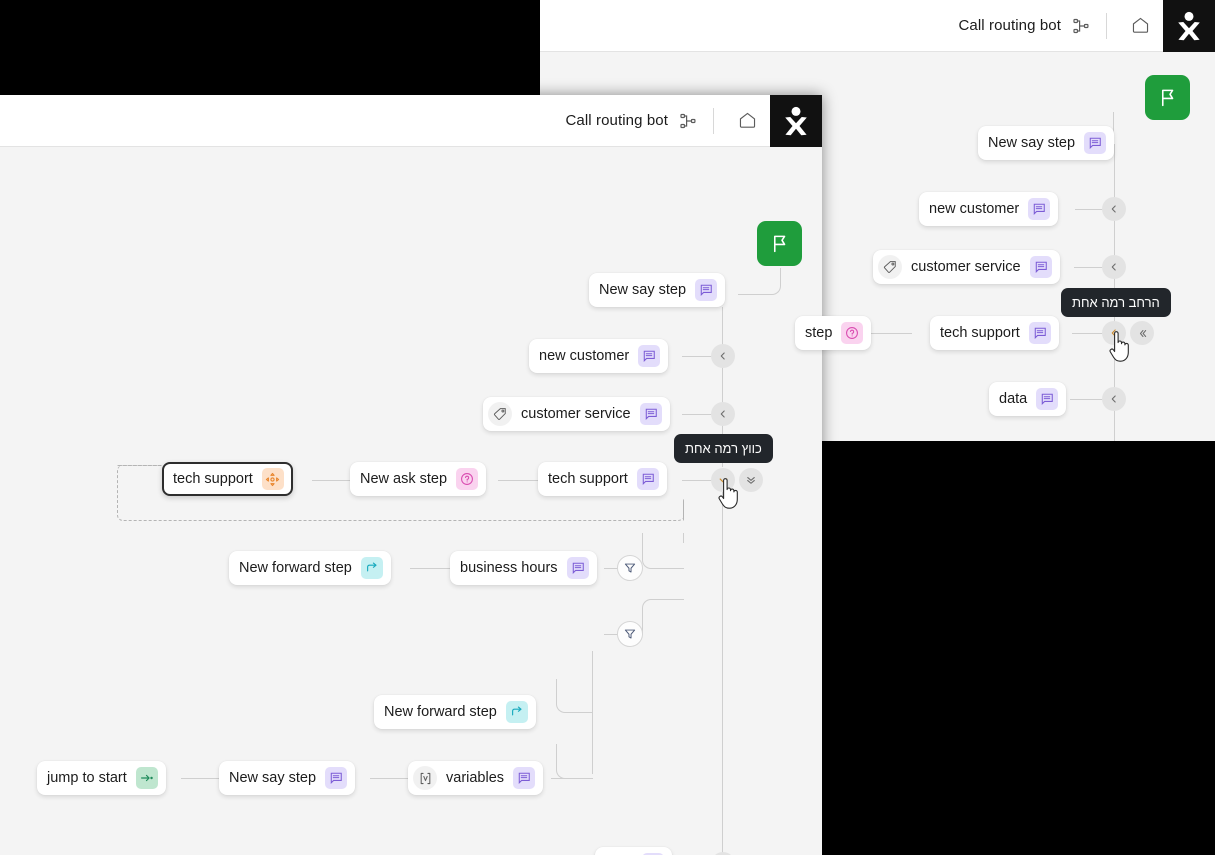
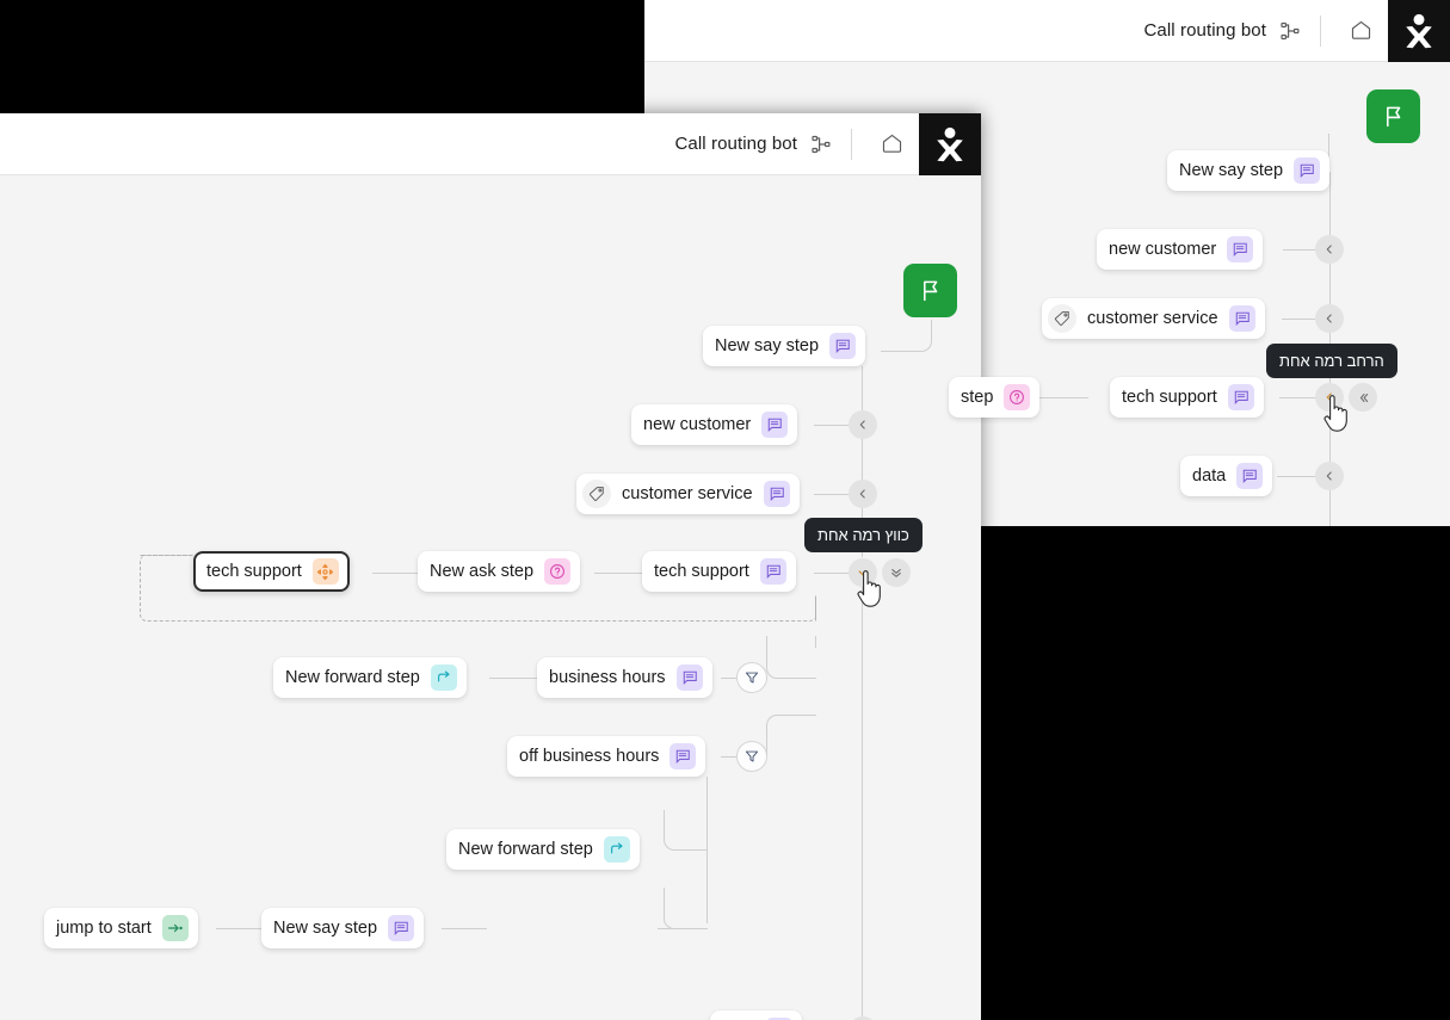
  Call routing bot
  New say step
  new customer
  customer service
  step
  tech support
  data
  הרחב רמה אחת
  Call routing bot
  New say step
  new customer
  customer service
  tech support
  New ask step
  tech support
  New forward step
  business hours
+ off business hours
  New forward step
  jump to start
  New say step
- variables
  כווץ רמה אחת
